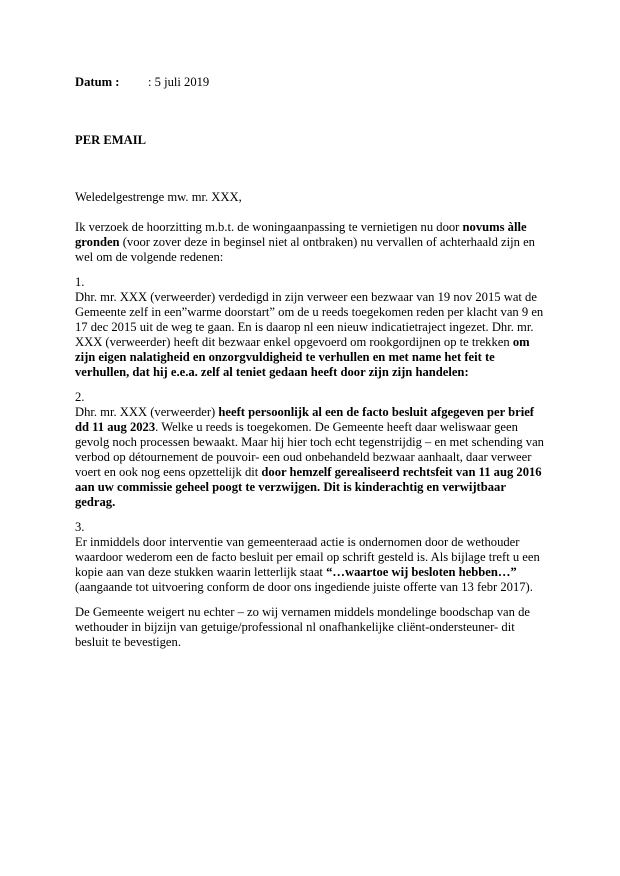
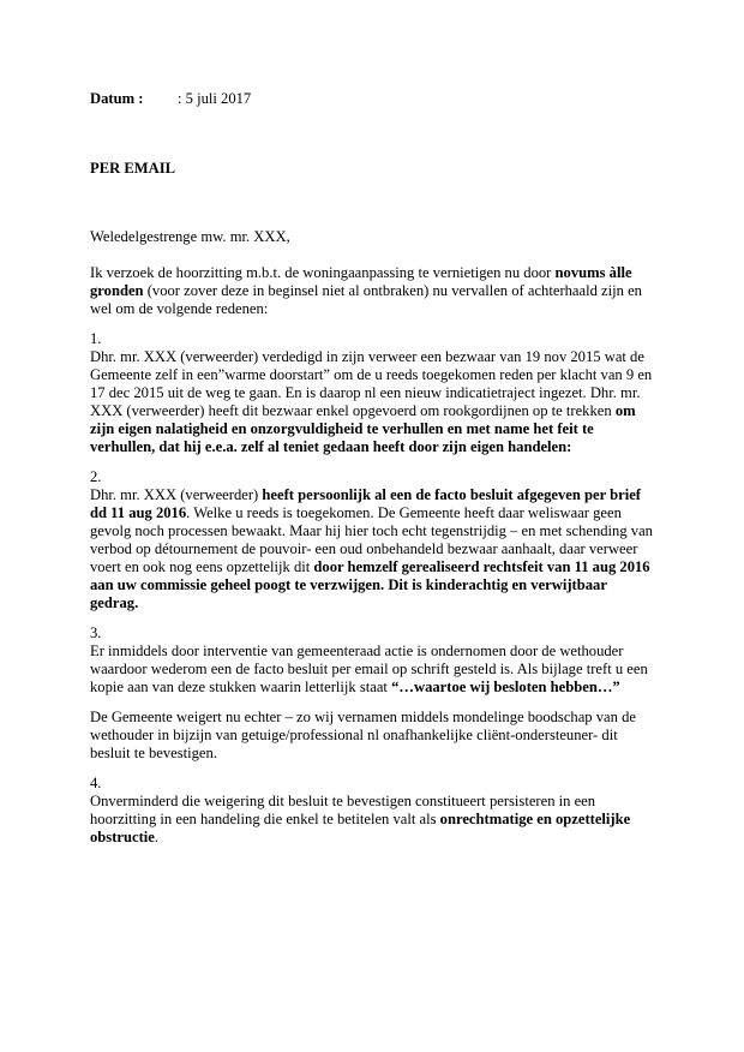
  Datum :
- : 5 juli 2019
+ : 5 juli 2017
  PER EMAIL
  Weledelgestrenge mw. mr. XXX,
  Ik verzoek de hoorzitting m.b.t. de woningaanpassing te vernietigen nu door novums àlle gronden (voor zover deze in beginsel niet al ontbraken) nu vervallen of achterhaald zijn en wel om de volgende redenen:
  1.
- Dhr. mr. XXX (verweerder) verdedigd in zijn verweer een bezwaar van 19 nov 2015 wat de Gemeente zelf in een”warme doorstart” om de u reeds toegekomen reden per klacht van 9 en 17 dec 2015 uit de weg te gaan. En is daarop nl een nieuw indicatietraject ingezet. Dhr. mr. XXX (verweerder) heeft dit bezwaar enkel opgevoerd om rookgordijnen op te trekken om zijn eigen nalatigheid en onzorgvuldigheid te verhullen en met name het feit te verhullen, dat hij e.e.a. zelf al teniet gedaan heeft door zijn zijn handelen:
+ Dhr. mr. XXX (verweerder) verdedigd in zijn verweer een bezwaar van 19 nov 2015 wat de Gemeente zelf in een”warme doorstart” om de u reeds toegekomen reden per klacht van 9 en 17 dec 2015 uit de weg te gaan. En is daarop nl een nieuw indicatietraject ingezet. Dhr. mr. XXX (verweerder) heeft dit bezwaar enkel opgevoerd om rookgordijnen op te trekken om zijn eigen nalatigheid en onzorgvuldigheid te verhullen en met name het feit te verhullen, dat hij e.e.a. zelf al teniet gedaan heeft door zijn eigen handelen:
  2.
- Dhr. mr. XXX (verweerder) heeft persoonlijk al een de facto besluit afgegeven per brief dd 11 aug 2023. Welke u reeds is toegekomen. De Gemeente heeft daar weliswaar geen gevolg noch processen bewaakt. Maar hij hier toch echt tegenstrijdig – en met schending van verbod op détournement de pouvoir- een oud onbehandeld bezwaar aanhaalt, daar verweer voert en ook nog eens opzettelijk dit door hemzelf gerealiseerd rechtsfeit van 11 aug 2016 aan uw commissie geheel poogt te verzwijgen. Dit is kinderachtig en verwijtbaar gedrag.
+ Dhr. mr. XXX (verweerder) heeft persoonlijk al een de facto besluit afgegeven per brief dd 11 aug 2016. Welke u reeds is toegekomen. De Gemeente heeft daar weliswaar geen gevolg noch processen bewaakt. Maar hij hier toch echt tegenstrijdig – en met schending van verbod op détournement de pouvoir- een oud onbehandeld bezwaar aanhaalt, daar verweer voert en ook nog eens opzettelijk dit door hemzelf gerealiseerd rechtsfeit van 11 aug 2016 aan uw commissie geheel poogt te verzwijgen. Dit is kinderachtig en verwijtbaar gedrag.
  3.
  Er inmiddels door interventie van gemeenteraad actie is ondernomen door de wethouder waardoor wederom een de facto besluit per email op schrift gesteld is. Als bijlage treft u een kopie aan van deze stukken waarin letterlijk staat “…waartoe wij besloten hebben…”
- (aangaande tot uitvoering conform de door ons ingediende juiste offerte van 13 febr 2017).
  De Gemeente weigert nu echter – zo wij vernamen middels mondelinge boodschap van de wethouder in bijzijn van getuige/professional nl onafhankelijke cliënt-ondersteuner- dit besluit te bevestigen.
+ 4.
+ Onverminderd die weigering dit besluit te bevestigen constitueert persisteren in een hoorzitting in een handeling die enkel te betitelen valt als onrechtmatige en opzettelijke obstructie.
